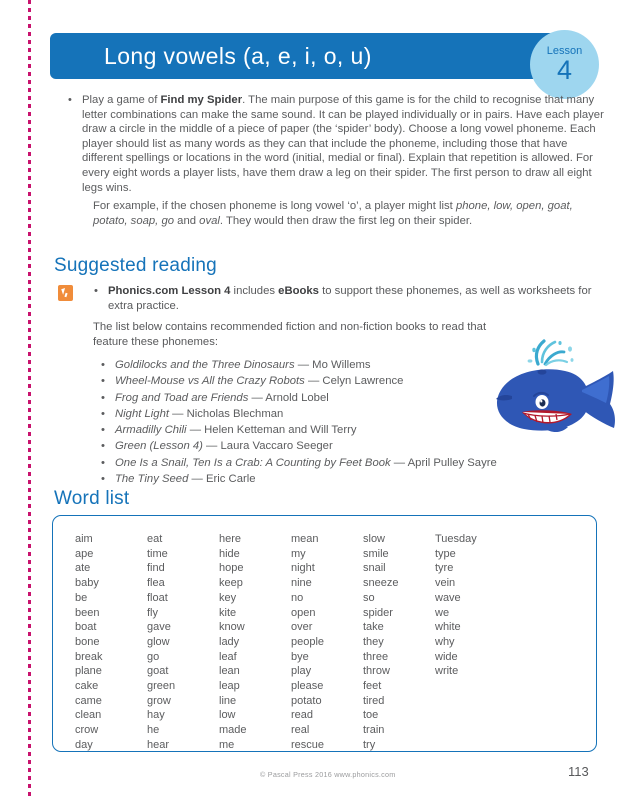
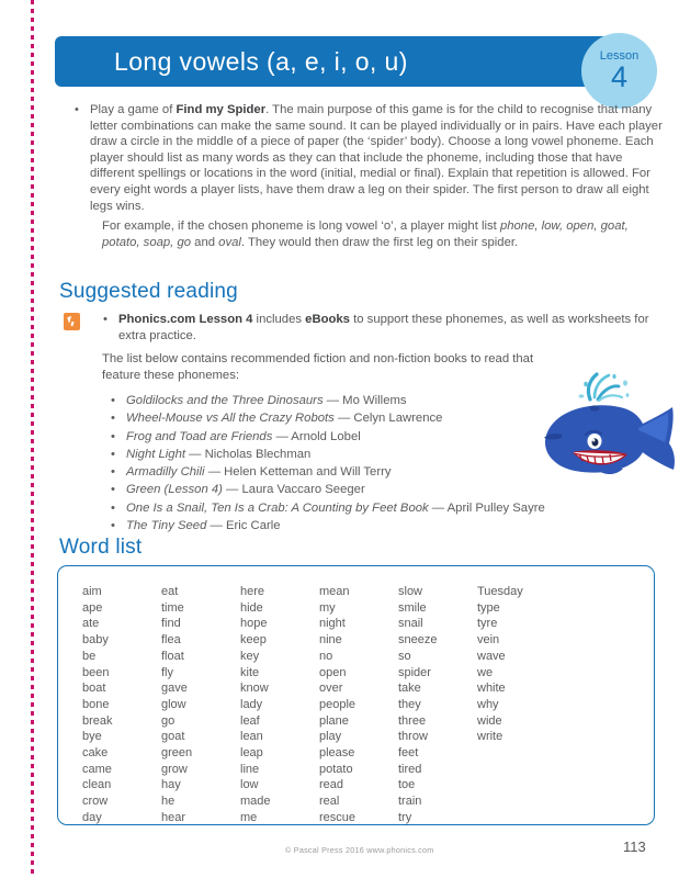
  Long vowels (a, e, i, o, u)
  Lesson
  4
  Play a game of Find my Spider. The main purpose of this game is for the child to recognise that many letter combinations can make the same sound. It can be played individually or in pairs. Have each player draw a circle in the middle of a piece of paper (the ‘spider’ body). Choose a long vowel phoneme. Each player should list as many words as they can that include the phoneme, including those that have different spellings or locations in the word (initial, medial or final). Explain that repetition is allowed. For every eight words a player lists, have them draw a leg on their spider. The first person to draw all eight legs wins.
  For example, if the chosen phoneme is long vowel ‘o’, a player might list phone, low, open, goat, potato, soap, go and oval. They would then draw the first leg on their spider.
  Suggested reading
  Phonics.com Lesson 4 includes eBooks to support these phonemes, as well as worksheets for extra practice.
  The list below contains recommended fiction and non-fiction books to read that feature these phonemes:
  Goldilocks and the Three Dinosaurs — Mo Willems
  Wheel-Mouse vs All the Crazy Robots — Celyn Lawrence
  Frog and Toad are Friends — Arnold Lobel
  Night Light — Nicholas Blechman
  Armadilly Chili — Helen Ketteman and Will Terry
  Green (Lesson 4) — Laura Vaccaro Seeger
  One Is a Snail, Ten Is a Crab: A Counting by Feet Book — April Pulley Sayre
  The Tiny Seed — Eric Carle
  Word list
  aim
  ape
  ate
  baby
  be
  been
  boat
  bone
  break
- plane
+ bye
  cake
  came
  clean
  crow
  day
  eat
  time
  find
  flea
  float
  fly
  gave
  glow
  go
  goat
  green
  grow
  hay
  he
  hear
  here
  hide
  hope
  keep
  key
  kite
  know
  lady
  leaf
  lean
  leap
  line
  low
  made
  me
  mean
  my
  night
  nine
  no
  open
  over
  people
- bye
+ plane
  play
  please
  potato
  read
  real
  rescue
  slow
  smile
  snail
  sneeze
  so
  spider
  take
  they
  three
  throw
  feet
  tired
  toe
  train
  try
  Tuesday
  type
  tyre
  vein
  wave
  we
  white
  why
  wide
  write
  © Pascal Press 2016 www.phonics.com
  113
